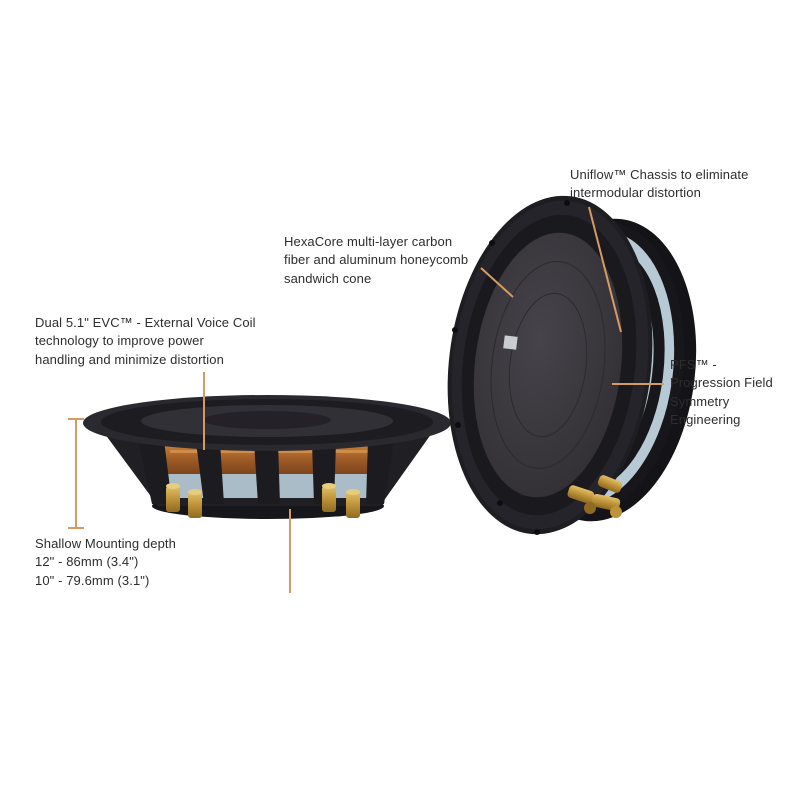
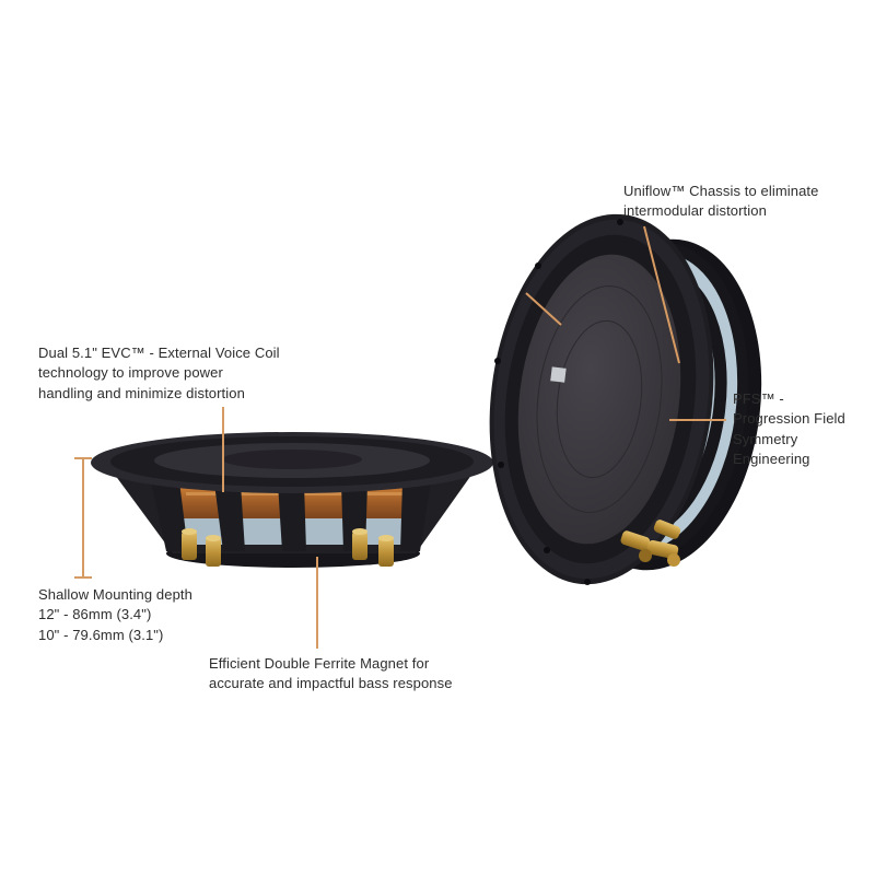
  Uniflow™ Chassis to eliminate
  intermodular distortion
- HexaCore multi-layer carbon
- fiber and aluminum honeycomb
- sandwich cone
  Dual 5.1" EVC™ - External Voice Coil
  technology to improve power
  handling and minimize distortion
  PFS™ -
  Progression Field
  Symmetry
  Engineering
  Shallow Mounting depth
  12" - 86mm (3.4")
  10" - 79.6mm (3.1")
+ Efficient Double Ferrite Magnet for
+ accurate and impactful bass response
